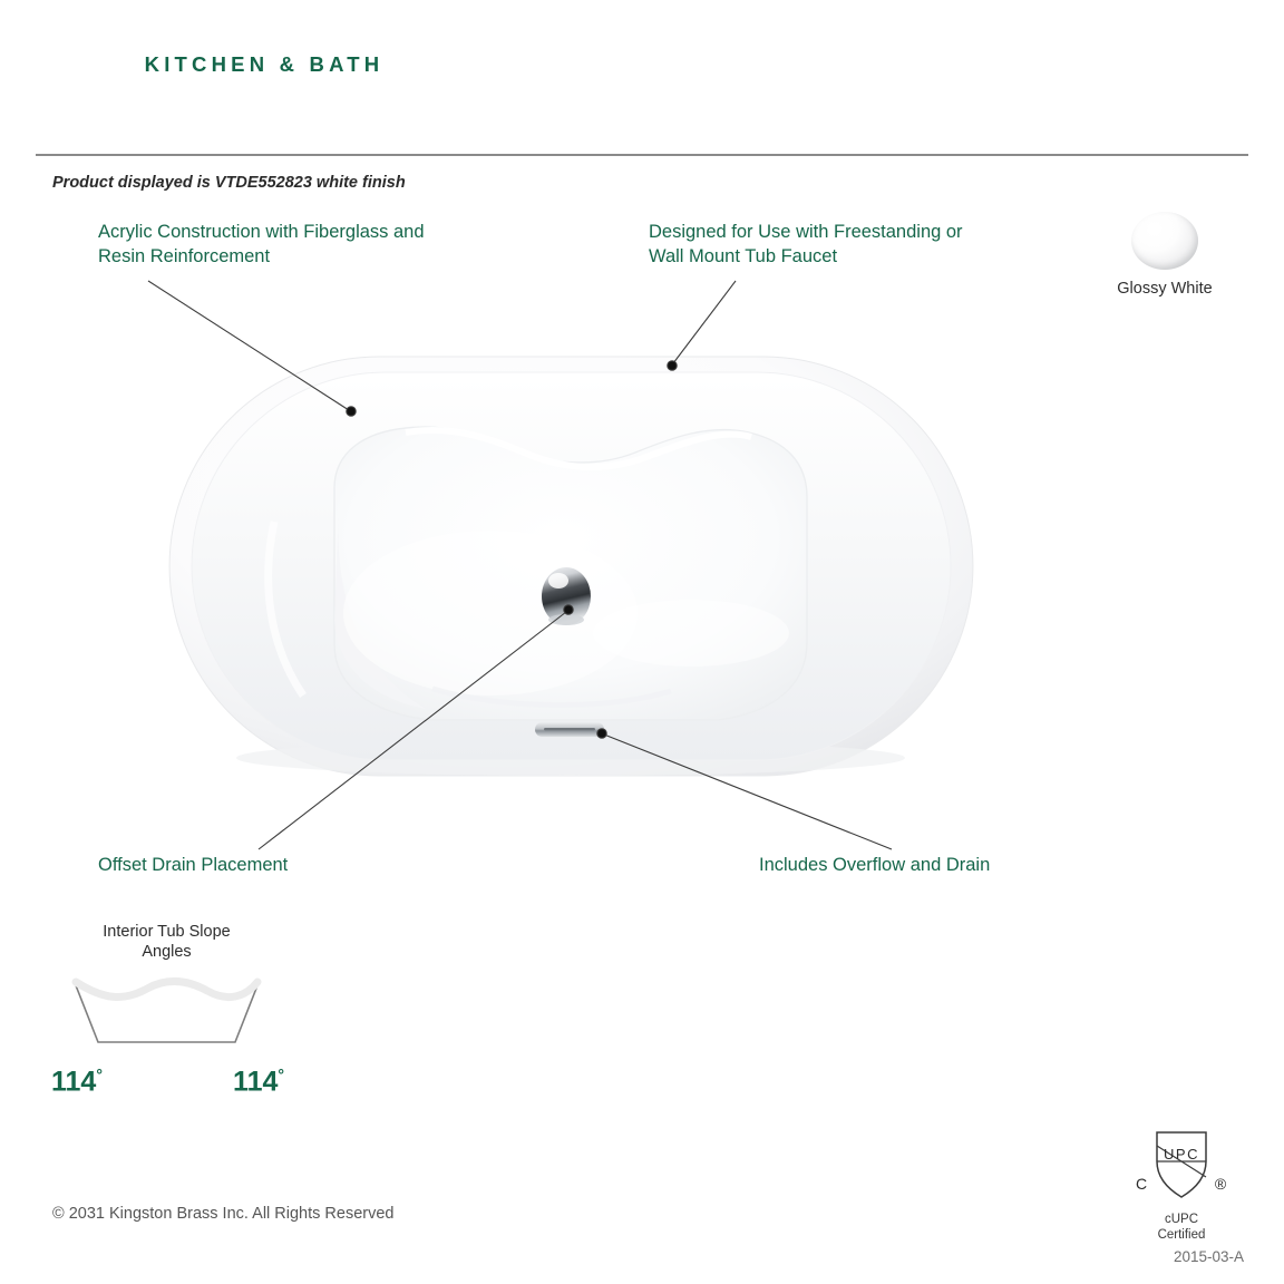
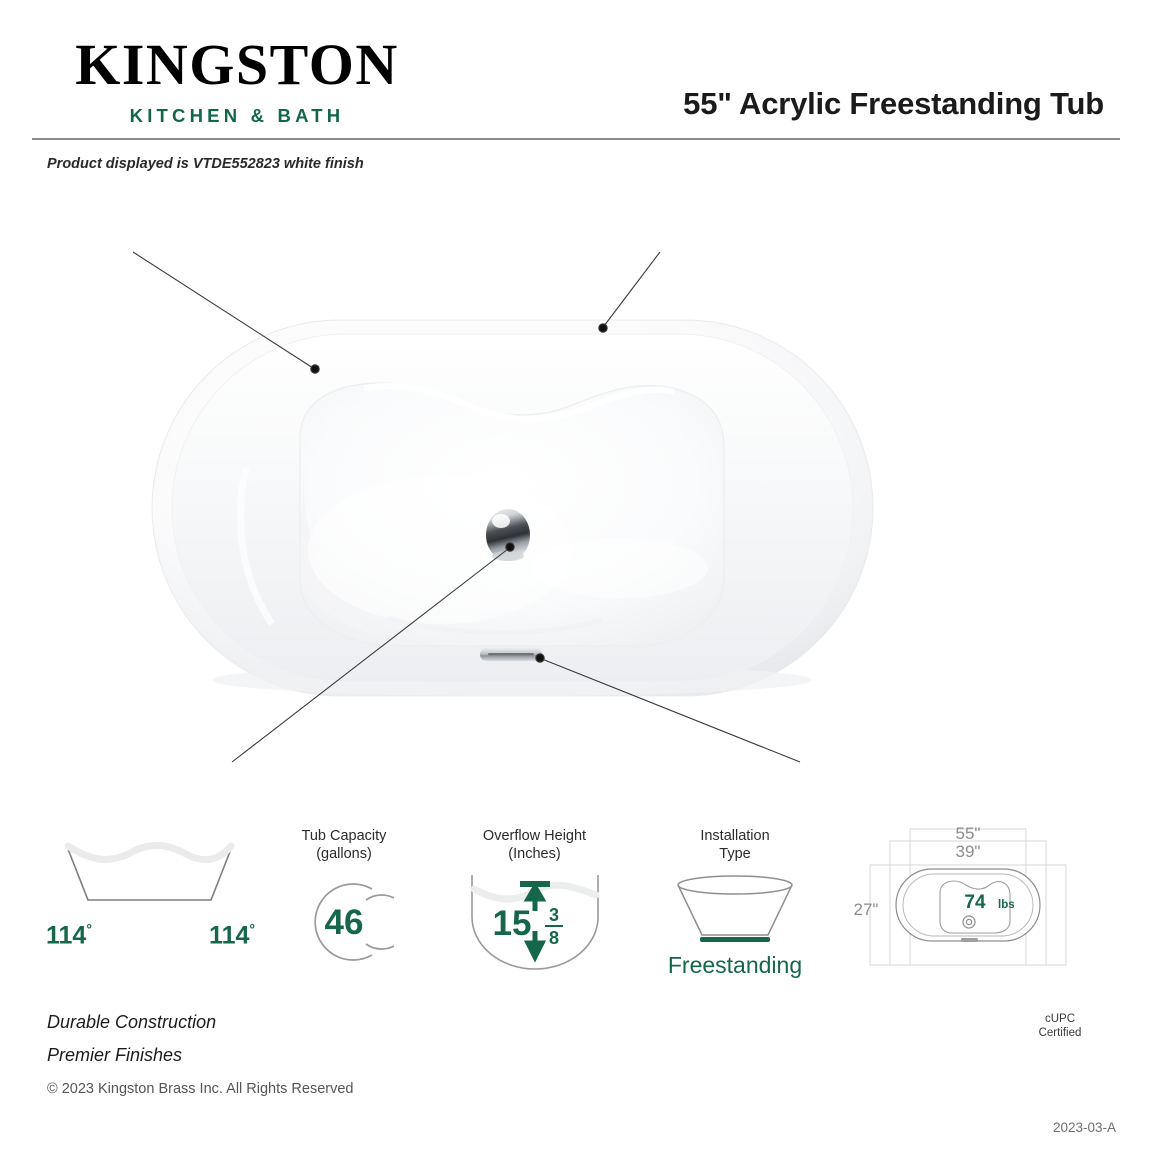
+ KINGSTON
  KITCHEN & BATH
+ 55" Acrylic Freestanding Tub
  Product displayed is VTDE552823 white finish
- Acrylic Construction with Fiberglass and
- Resin Reinforcement
- Designed for Use with Freestanding or
- Wall Mount Tub Faucet
- Offset Drain Placement
- Includes Overflow and Drain
- Glossy White
- Interior Tub Slope
- Angles
  114°
  114°
+ Tub Capacity
+ (gallons)
+ 46
+ Overflow Height
+ (Inches)
+ 15
+ 3
+ 8
+ Installation
+ Type
+ Freestanding
+ 74
+ lbs
+ 55"
+ 39"
+ 27"
+ Durable Construction
+ Premier Finishes
- © 2031 Kingston Brass Inc. All Rights Reserved
+ © 2023 Kingston Brass Inc. All Rights Reserved
- UPC
- C
- ®
  cUPC
  Certified
- 2015-03-A
+ 2023-03-A
